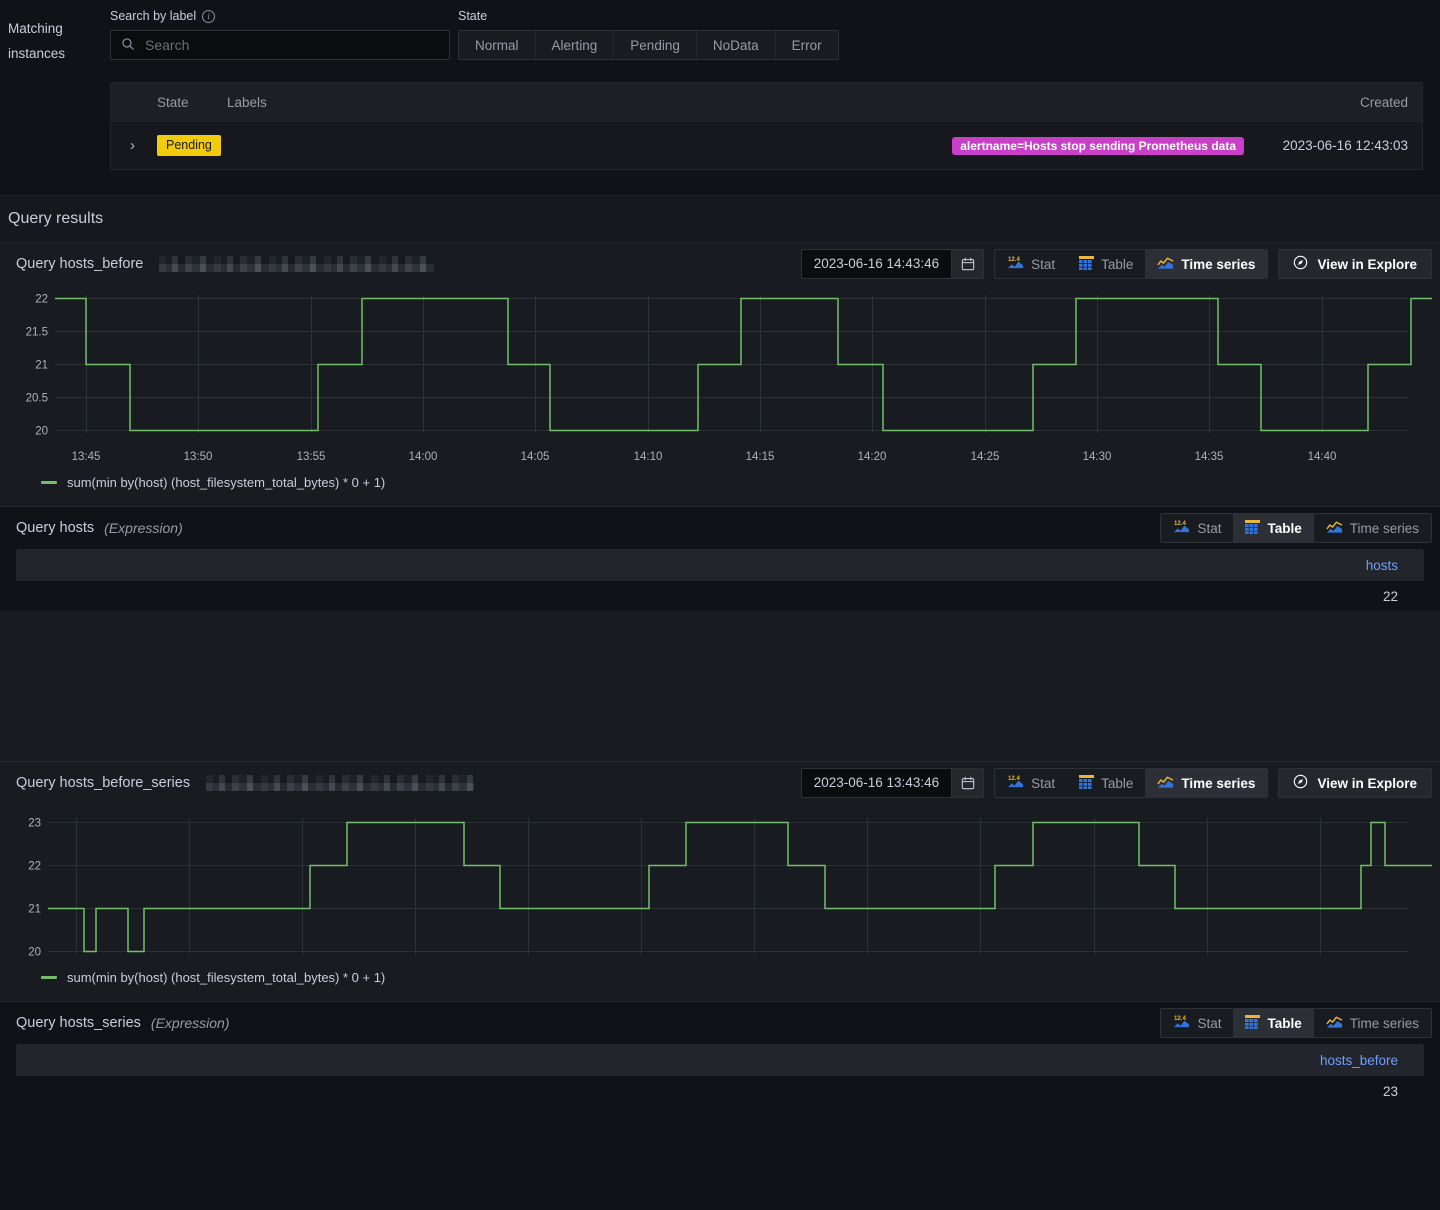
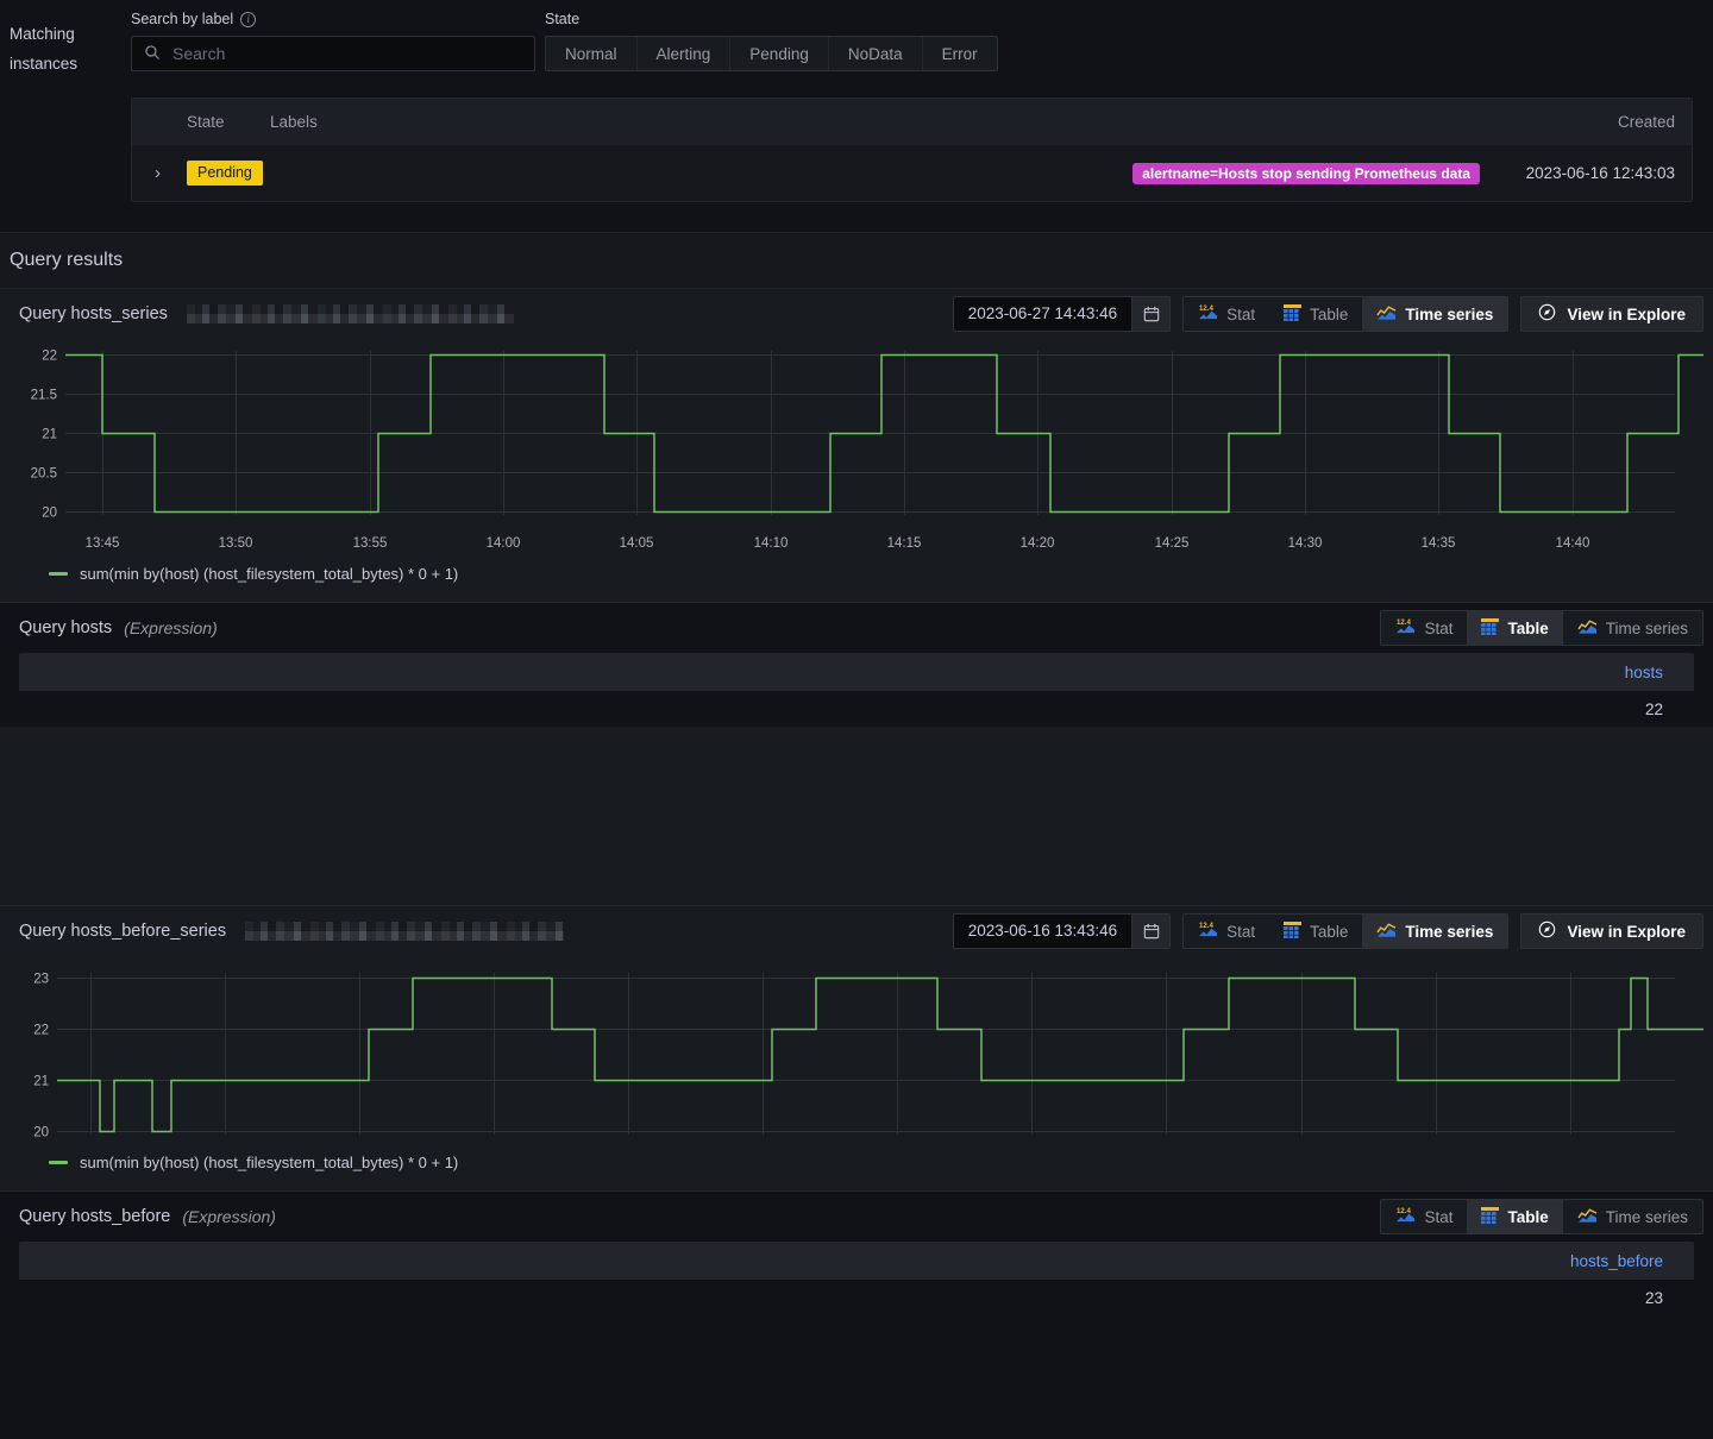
  Matching instances
  Search by label
  i
  Search
  State
  Normal
  Alerting
  Pending
  NoData
  Error
  State
  Labels
  Created
  ›
  Pending
  alertname=Hosts stop sending Prometheus data
  2023-06-16 12:43:03
  Query results
- Query hosts_before
+ Query hosts_series
- 2023-06-16 14:43:46
+ 2023-06-27 14:43:46
  Stat
  Table
  Time series
  View in Explore
  22
  21.5
  21
  20.5
  20
  13:45
  13:50
  13:55
  14:00
  14:05
  14:10
  14:15
  14:20
  14:25
  14:30
  14:35
  14:40
  sum(min by(host) (host_filesystem_total_bytes) * 0 + 1)
  Query hosts
  (Expression)
  Stat
  Table
  Time series
  hosts
  22
  Query hosts_before_series
  2023-06-16 13:43:46
  Stat
  Table
  Time series
  View in Explore
  23
  22
  21
  20
  sum(min by(host) (host_filesystem_total_bytes) * 0 + 1)
- Query hosts_series
+ Query hosts_before
  (Expression)
  Stat
  Table
  Time series
  hosts_before
  23
